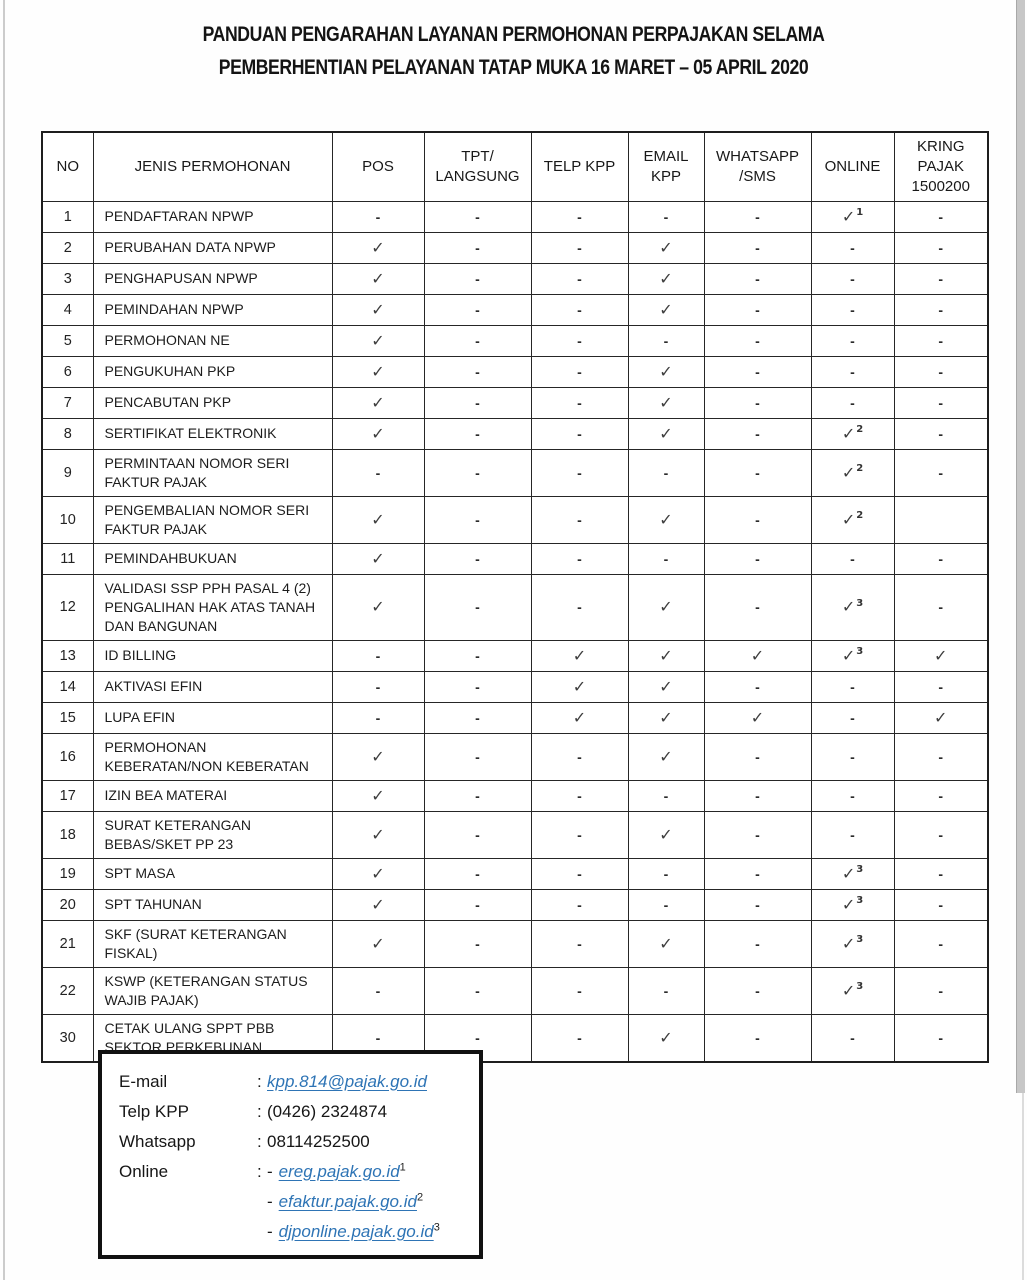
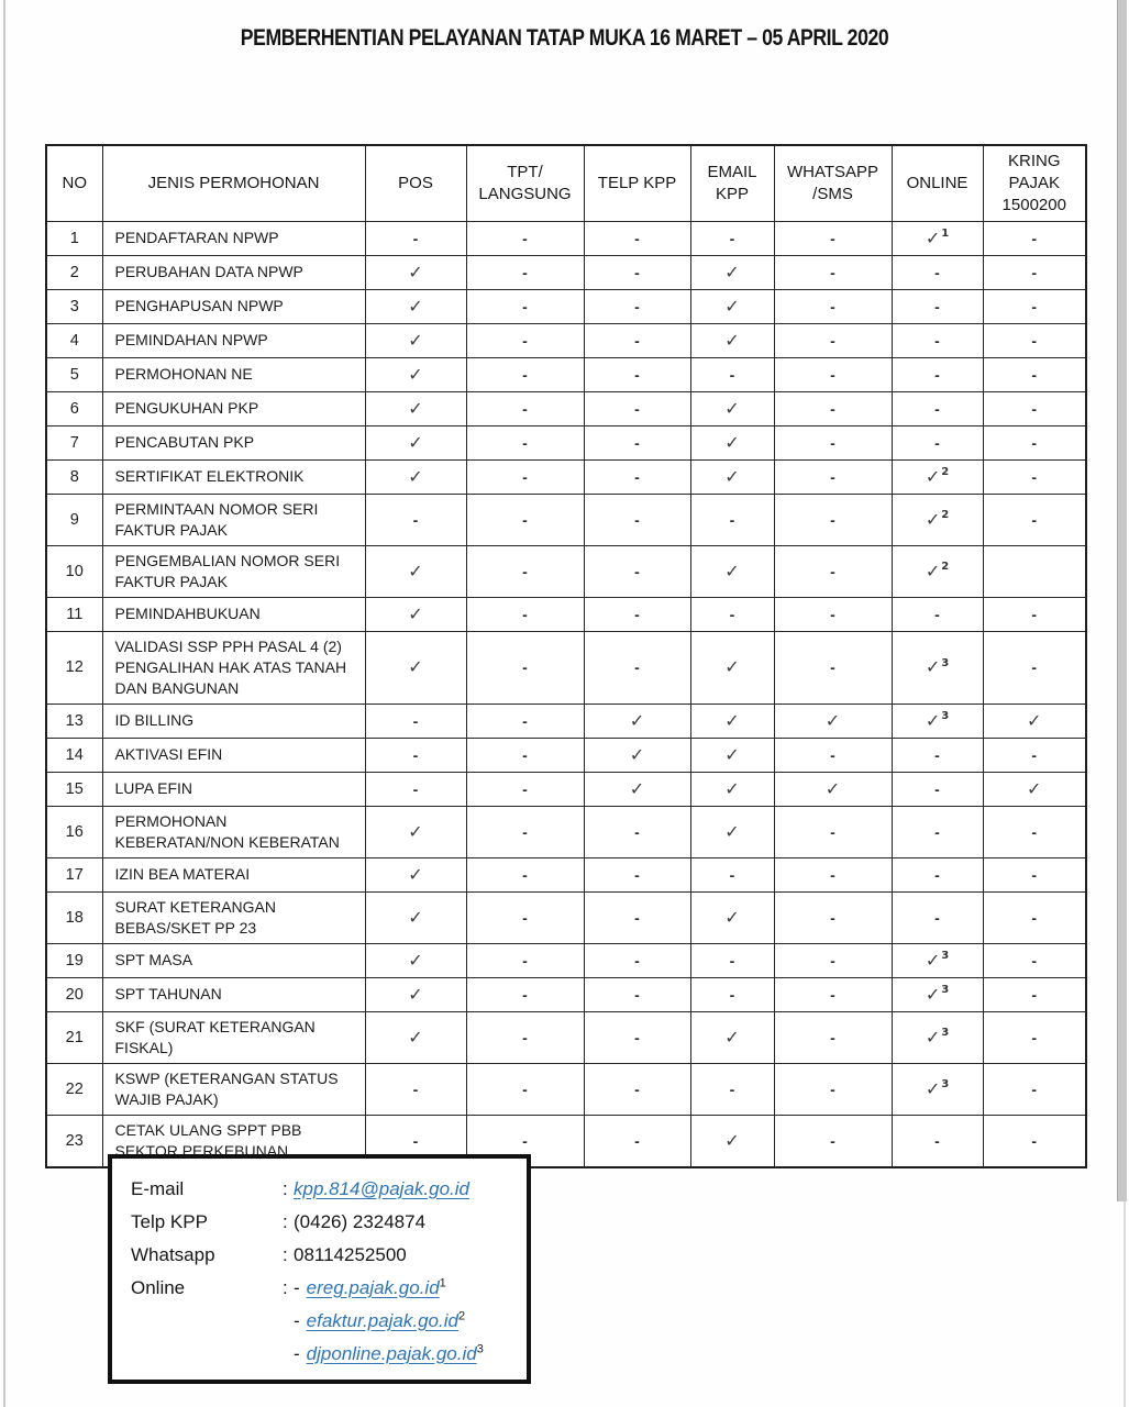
- PANDUAN PENGARAHAN LAYANAN PERMOHONAN PERPAJAKAN SELAMA
  PEMBERHENTIAN PELAYANAN TATAP MUKA 16 MARET – 05 APRIL 2020
  NO	JENIS PERMOHONAN	POS	TPT/ LANGSUNG	TELP KPP	EMAIL KPP	WHATSAPP /SMS	ONLINE	KRING PAJAK 1500200
  1	PENDAFTARAN NPWP	-	-	-	-	-	✓1	-
  2	PERUBAHAN DATA NPWP	✓	-	-	✓	-	-	-
  3	PENGHAPUSAN NPWP	✓	-	-	✓	-	-	-
  4	PEMINDAHAN NPWP	✓	-	-	✓	-	-	-
  5	PERMOHONAN NE	✓	-	-	-	-	-	-
  6	PENGUKUHAN PKP	✓	-	-	✓	-	-	-
  7	PENCABUTAN PKP	✓	-	-	✓	-	-	-
  8	SERTIFIKAT ELEKTRONIK	✓	-	-	✓	-	✓2	-
  9	PERMINTAAN NOMOR SERI FAKTUR PAJAK	-	-	-	-	-	✓2	-
  10	PENGEMBALIAN NOMOR SERI FAKTUR PAJAK	✓	-	-	✓	-	✓2
  11	PEMINDAHBUKUAN	✓	-	-	-	-	-	-
  12	VALIDASI SSP PPH PASAL 4 (2) PENGALIHAN HAK ATAS TANAH DAN BANGUNAN	✓	-	-	✓	-	✓3	-
  13	ID BILLING	-	-	✓	✓	✓	✓3	✓
  14	AKTIVASI EFIN	-	-	✓	✓	-	-	-
  15	LUPA EFIN	-	-	✓	✓	✓	-	✓
  16	PERMOHONAN KEBERATAN/NON KEBERATAN	✓	-	-	✓	-	-	-
  17	IZIN BEA MATERAI	✓	-	-	-	-	-	-
  18	SURAT KETERANGAN BEBAS/SKET PP 23	✓	-	-	✓	-	-	-
  19	SPT MASA	✓	-	-	-	-	✓3	-
  20	SPT TAHUNAN	✓	-	-	-	-	✓3	-
  21	SKF (SURAT KETERANGAN FISKAL)	✓	-	-	✓	-	✓3	-
  22	KSWP (KETERANGAN STATUS WAJIB PAJAK)	-	-	-	-	-	✓3	-
- 30	CETAK ULANG SPPT PBB SEKTOR PERKEBUNAN	-	-	-	✓	-	-	-
+ 23	CETAK ULANG SPPT PBB SEKTOR PERKEBUNAN	-	-	-	✓	-	-	-
  E-mail
  :
  kpp.814@pajak.go.id
  Telp KPP
  :
  (0426) 2324874
  Whatsapp
  :
  08114252500
  Online
  :
  - ereg.pajak.go.id1
  - efaktur.pajak.go.id2
  - djponline.pajak.go.id3
